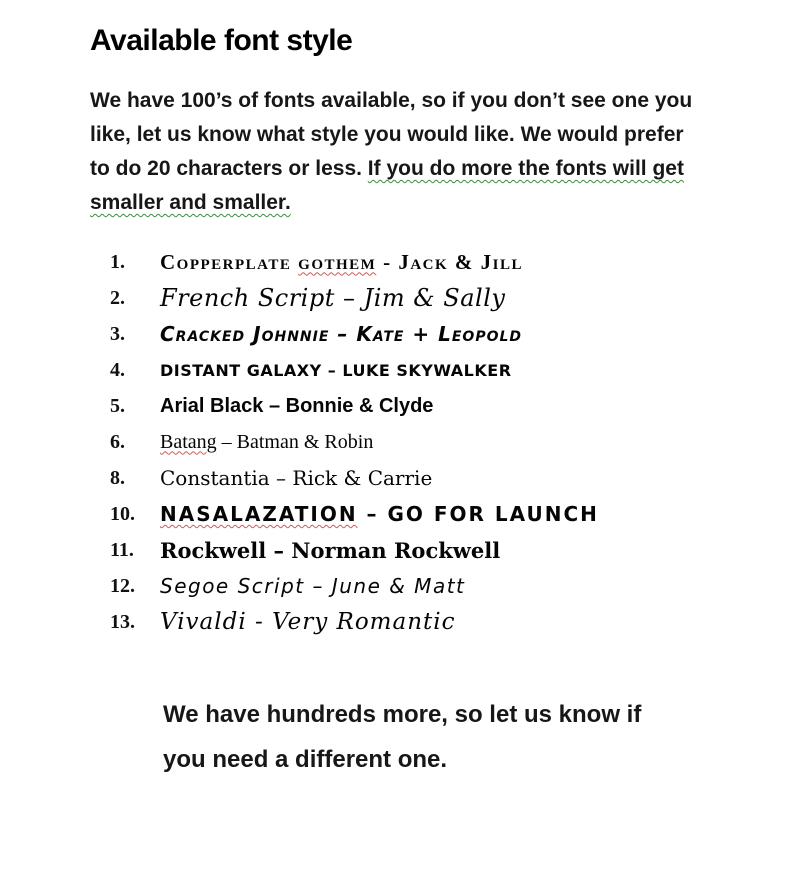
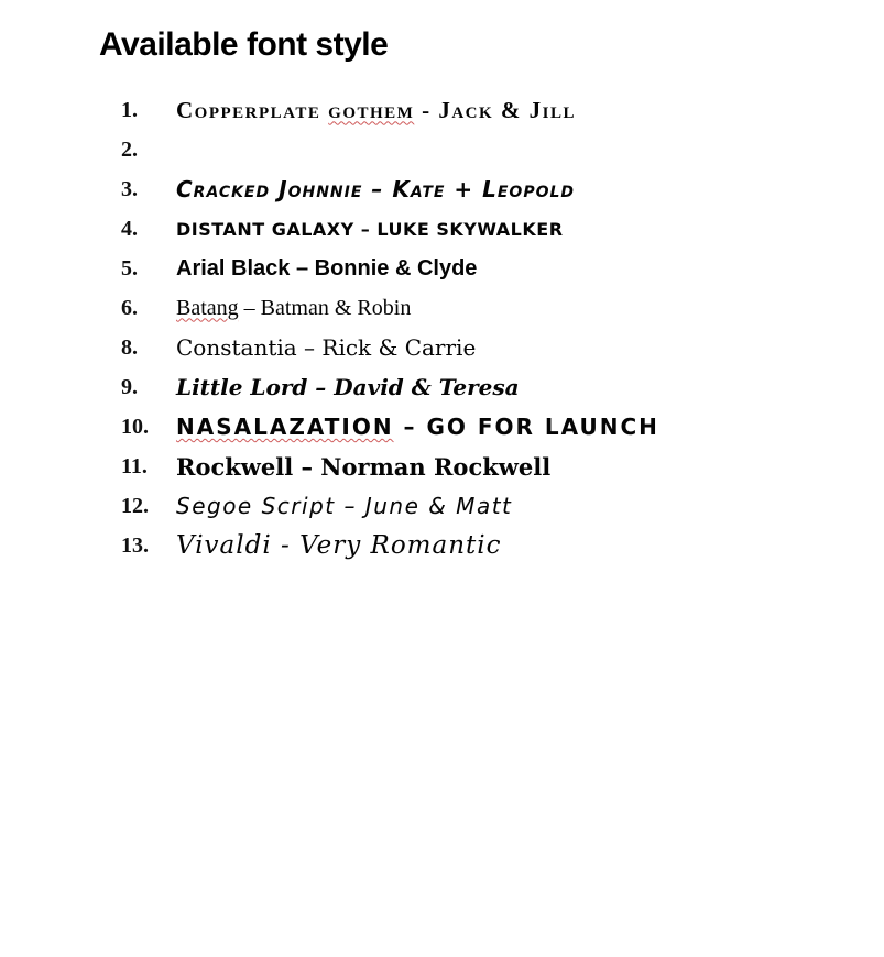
  Available font style
- We have 100’s of fonts available, so if you don’t see one you like, let us know what style you would like. We would prefer to do 20 characters or less. If you do more the fonts will get smaller and smaller.
  1.
  Copperplate gothem - Jack & Jill
  2.
- French Script – Jim & Sally
  3.
  Cracked Johnnie – Kate + Leopold
  4.
  DISTANT GALAXY – LUKE SKYWALKER
  5.
  Arial Black – Bonnie & Clyde
  6.
  Batang – Batman & Robin
  8.
  Constantia – Rick & Carrie
+ 9.
+ Little Lord – David & Teresa
  10.
  NASALAZATION – GO FOR LAUNCH
  11.
  Rockwell – Norman Rockwell
  12.
  Segoe Script – June & Matt
  13.
  Vivaldi - Very Romantic
- We have hundreds more, so let us know if you need a different one.
